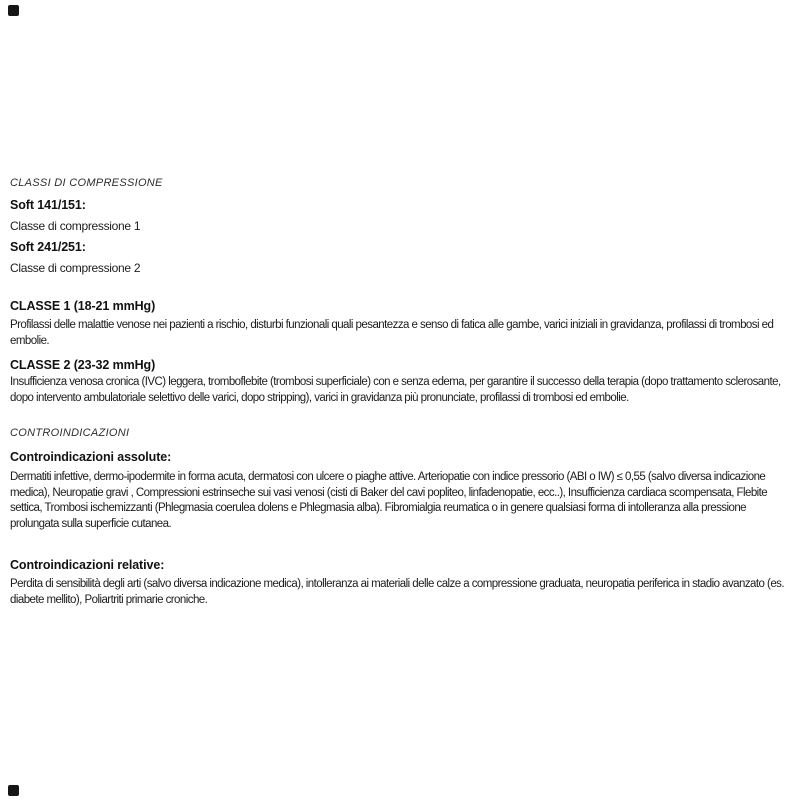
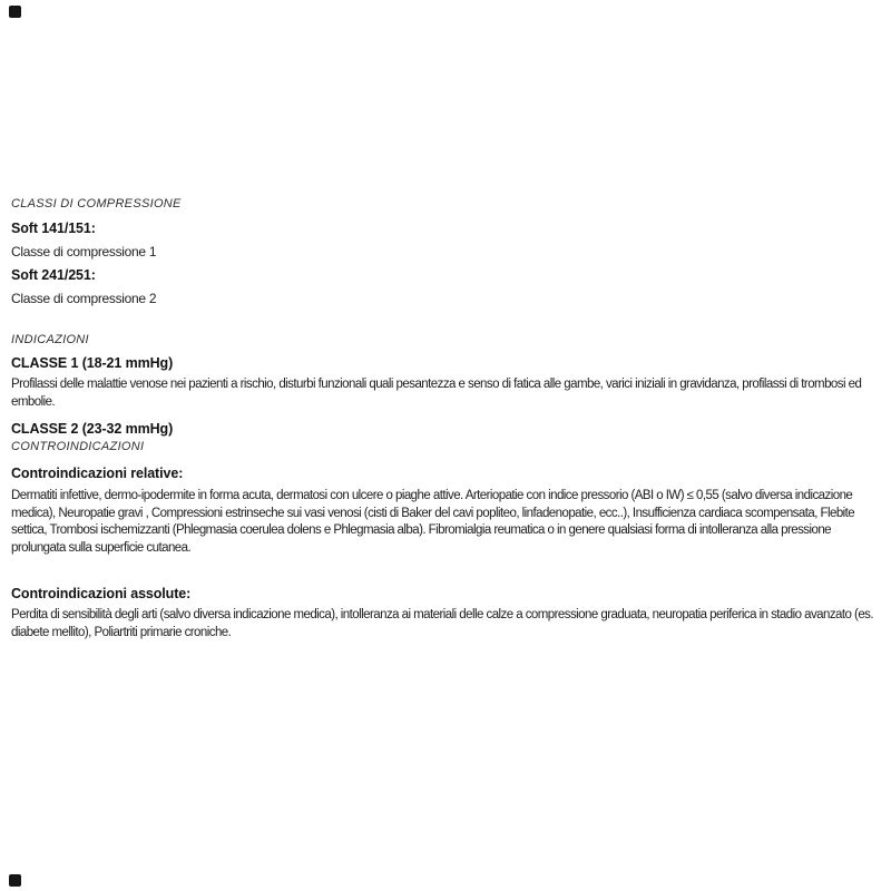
  CLASSI DI COMPRESSIONE
  Soft 141/151:
  Classe di compressione 1
  Soft 241/251:
  Classe di compressione 2
+ INDICAZIONI
  CLASSE 1 (18-21 mmHg)
  Profilassi delle malattie venose nei pazienti a rischio, disturbi funzionali quali pesantezza e senso di fatica alle gambe, varici iniziali in gravidanza, profilassi di trombosi ed embolie.
  CLASSE 2 (23-32 mmHg)
- Insufficienza venosa cronica (IVC) leggera, tromboflebite (trombosi superficiale) con e senza edema, per garantire il successo della terapia (dopo trattamento sclerosante, dopo intervento ambulatoriale selettivo delle varici, dopo stripping), varici in gravidanza più pronunciate, profilassi di trombosi ed embolie.
  CONTROINDICAZIONI
- Controindicazioni assolute:
+ Controindicazioni relative:
  Dermatiti infettive, dermo-ipodermite in forma acuta, dermatosi con ulcere o piaghe attive. Arteriopatie con indice pressorio (ABI o IW) ≤ 0,55 (salvo diversa indicazione medica), Neuropatie gravi , Compressioni estrinseche sui vasi venosi (cisti di Baker del cavi popliteo, linfadenopatie, ecc..), Insufficienza cardiaca scompensata, Flebite settica, Trombosi ischemizzanti (Phlegmasia coerulea dolens e Phlegmasia alba). Fibromialgia reumatica o in genere qualsiasi forma di intolleranza alla pressione prolungata sulla superficie cutanea.
- Controindicazioni relative:
+ Controindicazioni assolute:
  Perdita di sensibilità degli arti (salvo diversa indicazione medica), intolleranza ai materiali delle calze a compressione graduata, neuropatia periferica in stadio avanzato (es. diabete mellito), Poliartriti primarie croniche.
